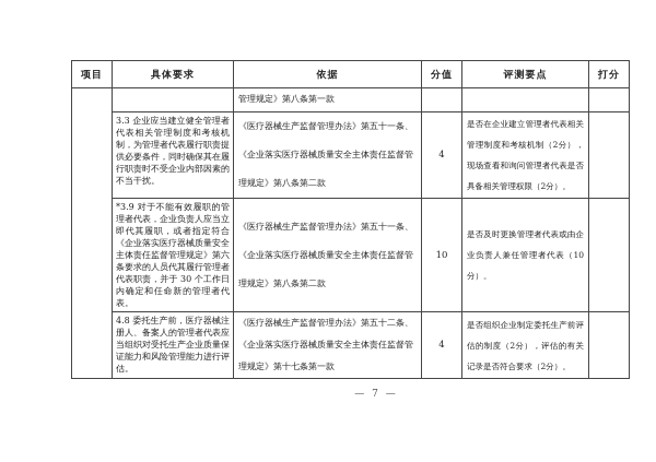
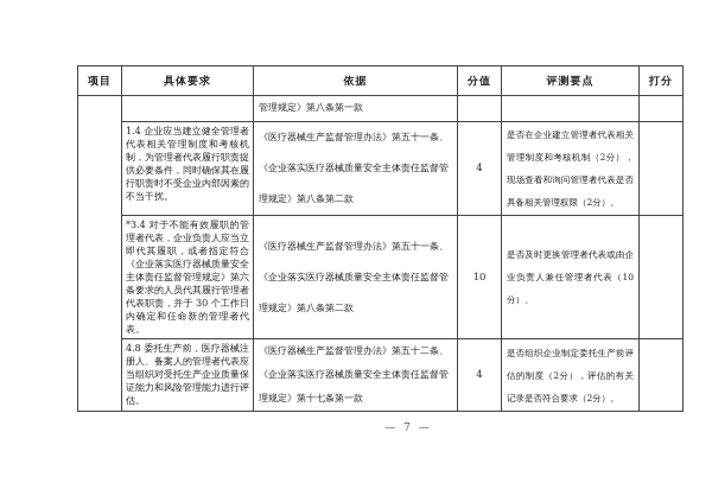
  项目	具体要求	依据	分值	评测要点	打分
  		管理规定》第八条第一款
- 3.3 企业应当建立健全管理者代表相关管理制度和考核机制，为管理者代表履行职责提供必要条件，同时确保其在履行职责时不受企业内部因素的不当干扰。	《医疗器械生产监督管理办法》第五十一条、《企业落实医疗器械质量安全主体责任监督管理规定》第八条第二款	4	是否在企业建立管理者代表相关管理制度和考核机制（2分），现场查看和询问管理者代表是否具备相关管理权限（2分）。
+ 1.4 企业应当建立健全管理者代表相关管理制度和考核机制，为管理者代表履行职责提供必要条件，同时确保其在履行职责时不受企业内部因素的不当干扰。	《医疗器械生产监督管理办法》第五十一条、《企业落实医疗器械质量安全主体责任监督管理规定》第八条第二款	4	是否在企业建立管理者代表相关管理制度和考核机制（2分），现场查看和询问管理者代表是否具备相关管理权限（2分）。
- *3.9 对于不能有效履职的管理者代表，企业负责人应当立即代其履职，或者指定符合《企业落实医疗器械质量安全主体责任监督管理规定》第六条要求的人员代其履行管理者代表职责，并于 30 个工作日内确定和任命新的管理者代表。	《医疗器械生产监督管理办法》第五十一条、《企业落实医疗器械质量安全主体责任监督管理规定》第八条第二款	10	是否及时更换管理者代表或由企业负责人兼任管理者代表（10分）。
+ *3.4 对于不能有效履职的管理者代表，企业负责人应当立即代其履职，或者指定符合《企业落实医疗器械质量安全主体责任监督管理规定》第六条要求的人员代其履行管理者代表职责，并于 30 个工作日内确定和任命新的管理者代表。	《医疗器械生产监督管理办法》第五十一条、《企业落实医疗器械质量安全主体责任监督管理规定》第八条第二款	10	是否及时更换管理者代表或由企业负责人兼任管理者代表（10分）。
  4.8 委托生产前，医疗器械注册人、备案人的管理者代表应当组织对受托生产企业质量保证能力和风险管理能力进行评估。	《医疗器械生产监督管理办法》第五十二条、《企业落实医疗器械质量安全主体责任监督管理规定》第十七条第一款	4	是否组织企业制定委托生产前评估的制度（2分），评估的有关记录是否符合要求（2分）。
  — 7 —
